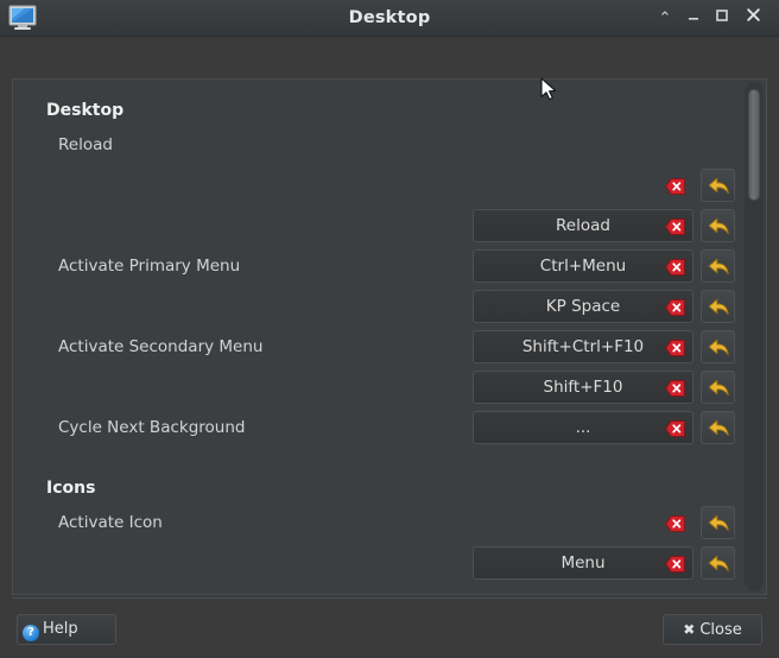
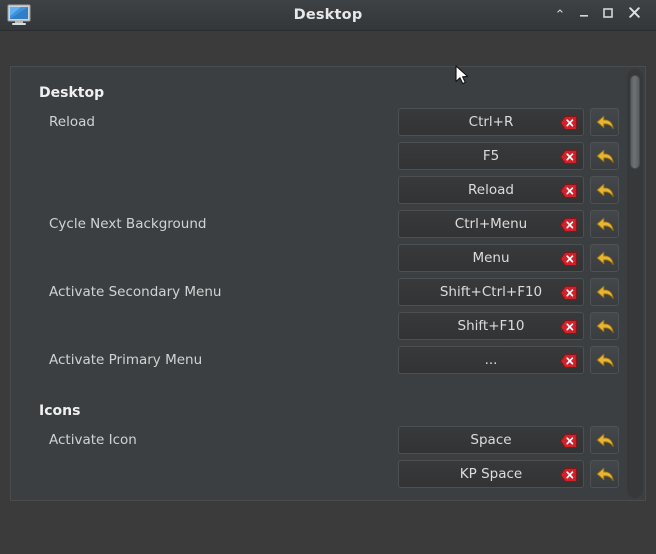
  Desktop
  ⌃
  Desktop
  Reload
+ Ctrl+R
+ F5
  Reload
- Activate Primary Menu
+ Cycle Next Background
  Ctrl+Menu
- KP Space
+ Menu
  Activate Secondary Menu
  Shift+Ctrl+F10
  Shift+F10
- Cycle Next Background
+ Activate Primary Menu
  ...
  Icons
  Activate Icon
+ Space
- Menu
+ KP Space
- ? Help
- ✖ Close
